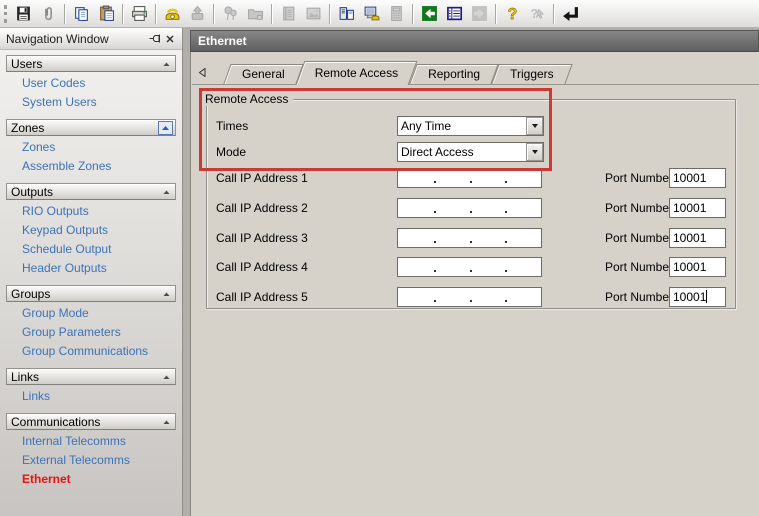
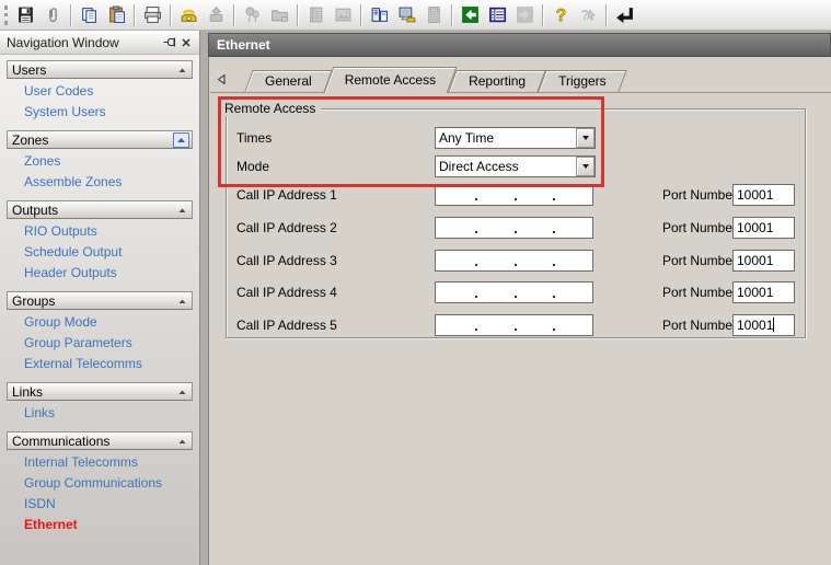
  ?
  ?
  Navigation Window
  Users
  User Codes
  System Users
  Zones
  Zones
  Assemble Zones
  Outputs
  RIO Outputs
- Keypad Outputs
  Schedule Output
  Header Outputs
  Groups
  Group Mode
  Group Parameters
- Group Communications
+ External Telecomms
  Links
  Links
  Communications
  Internal Telecomms
- External Telecomms
+ Group Communications
+ ISDN
  Ethernet
  Ethernet
  General
  Remote Access
  Reporting
  Triggers
  Remote Access
  Times
  Any Time
  Mode
  Direct Access
  Call IP Address 1
  Port Numbe
  10001
  Call IP Address 2
  Port Numbe
  10001
  Call IP Address 3
  Port Numbe
  10001
  Call IP Address 4
  Port Numbe
  10001
  Call IP Address 5
  Port Numbe
  10001
